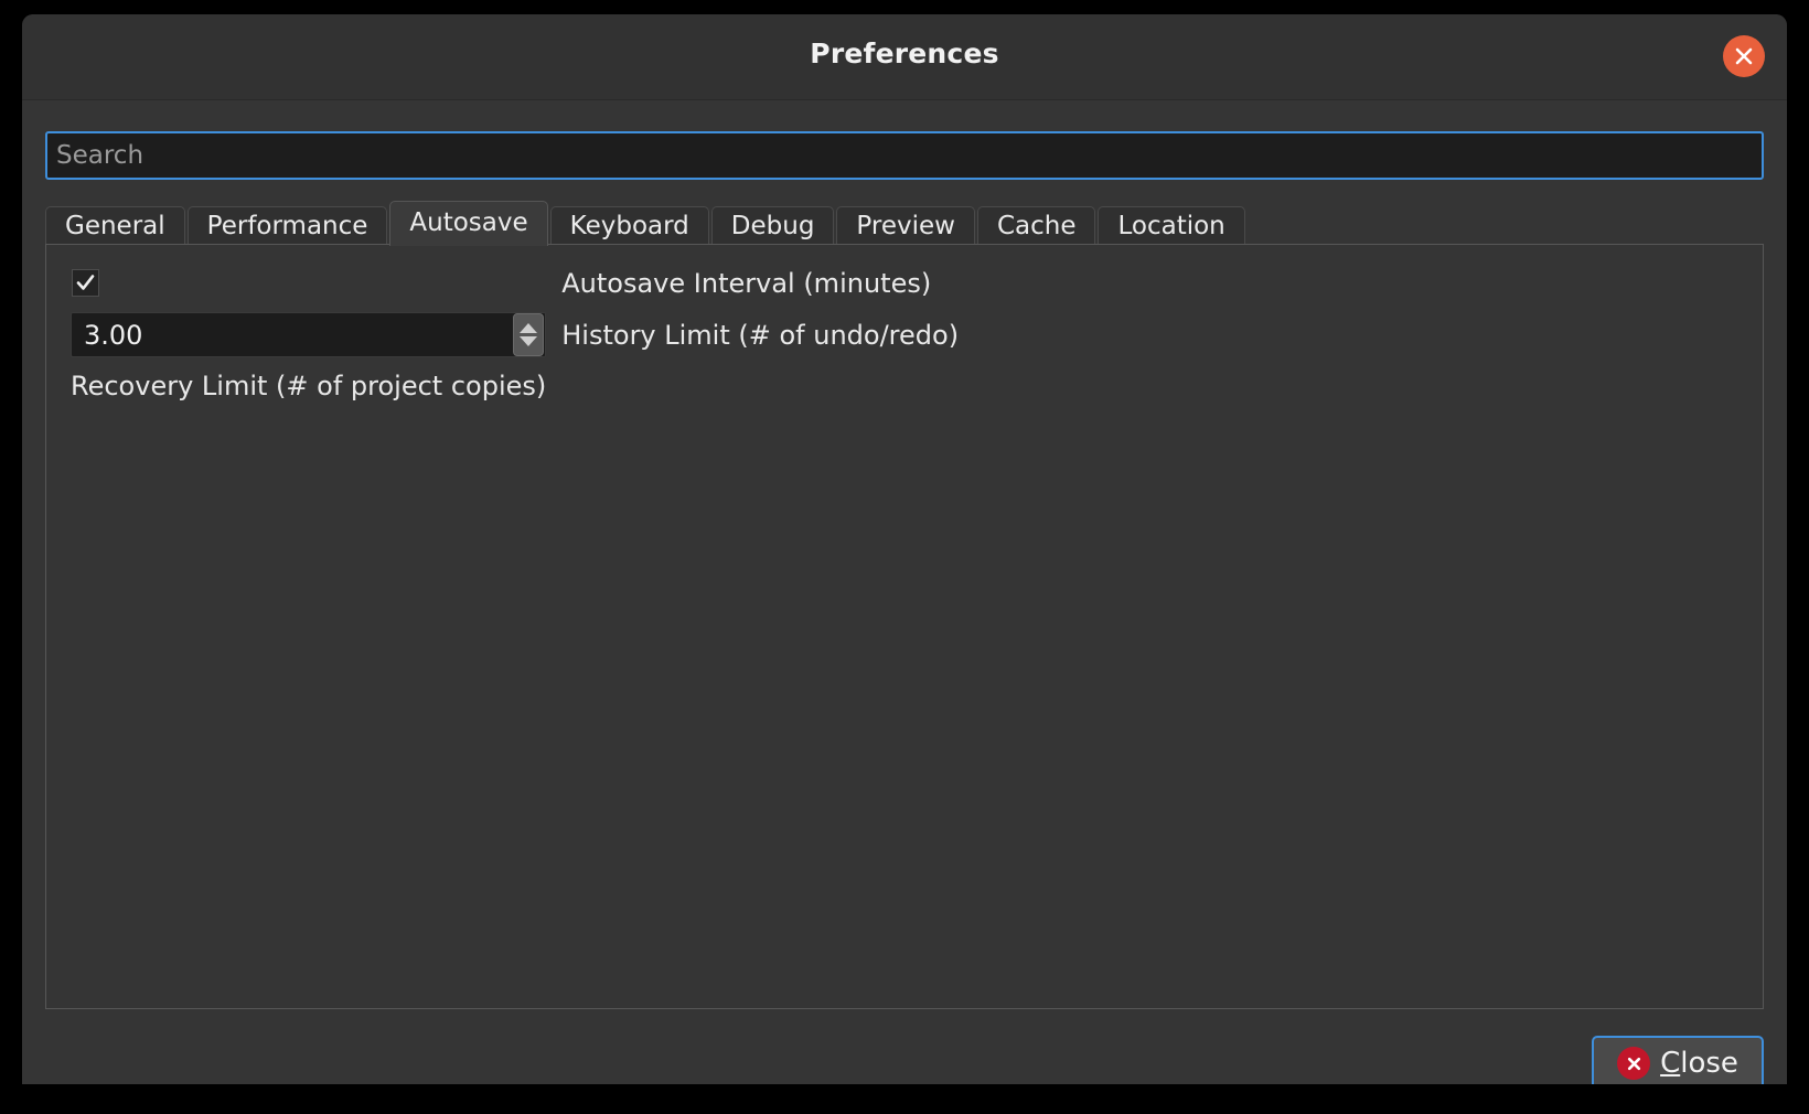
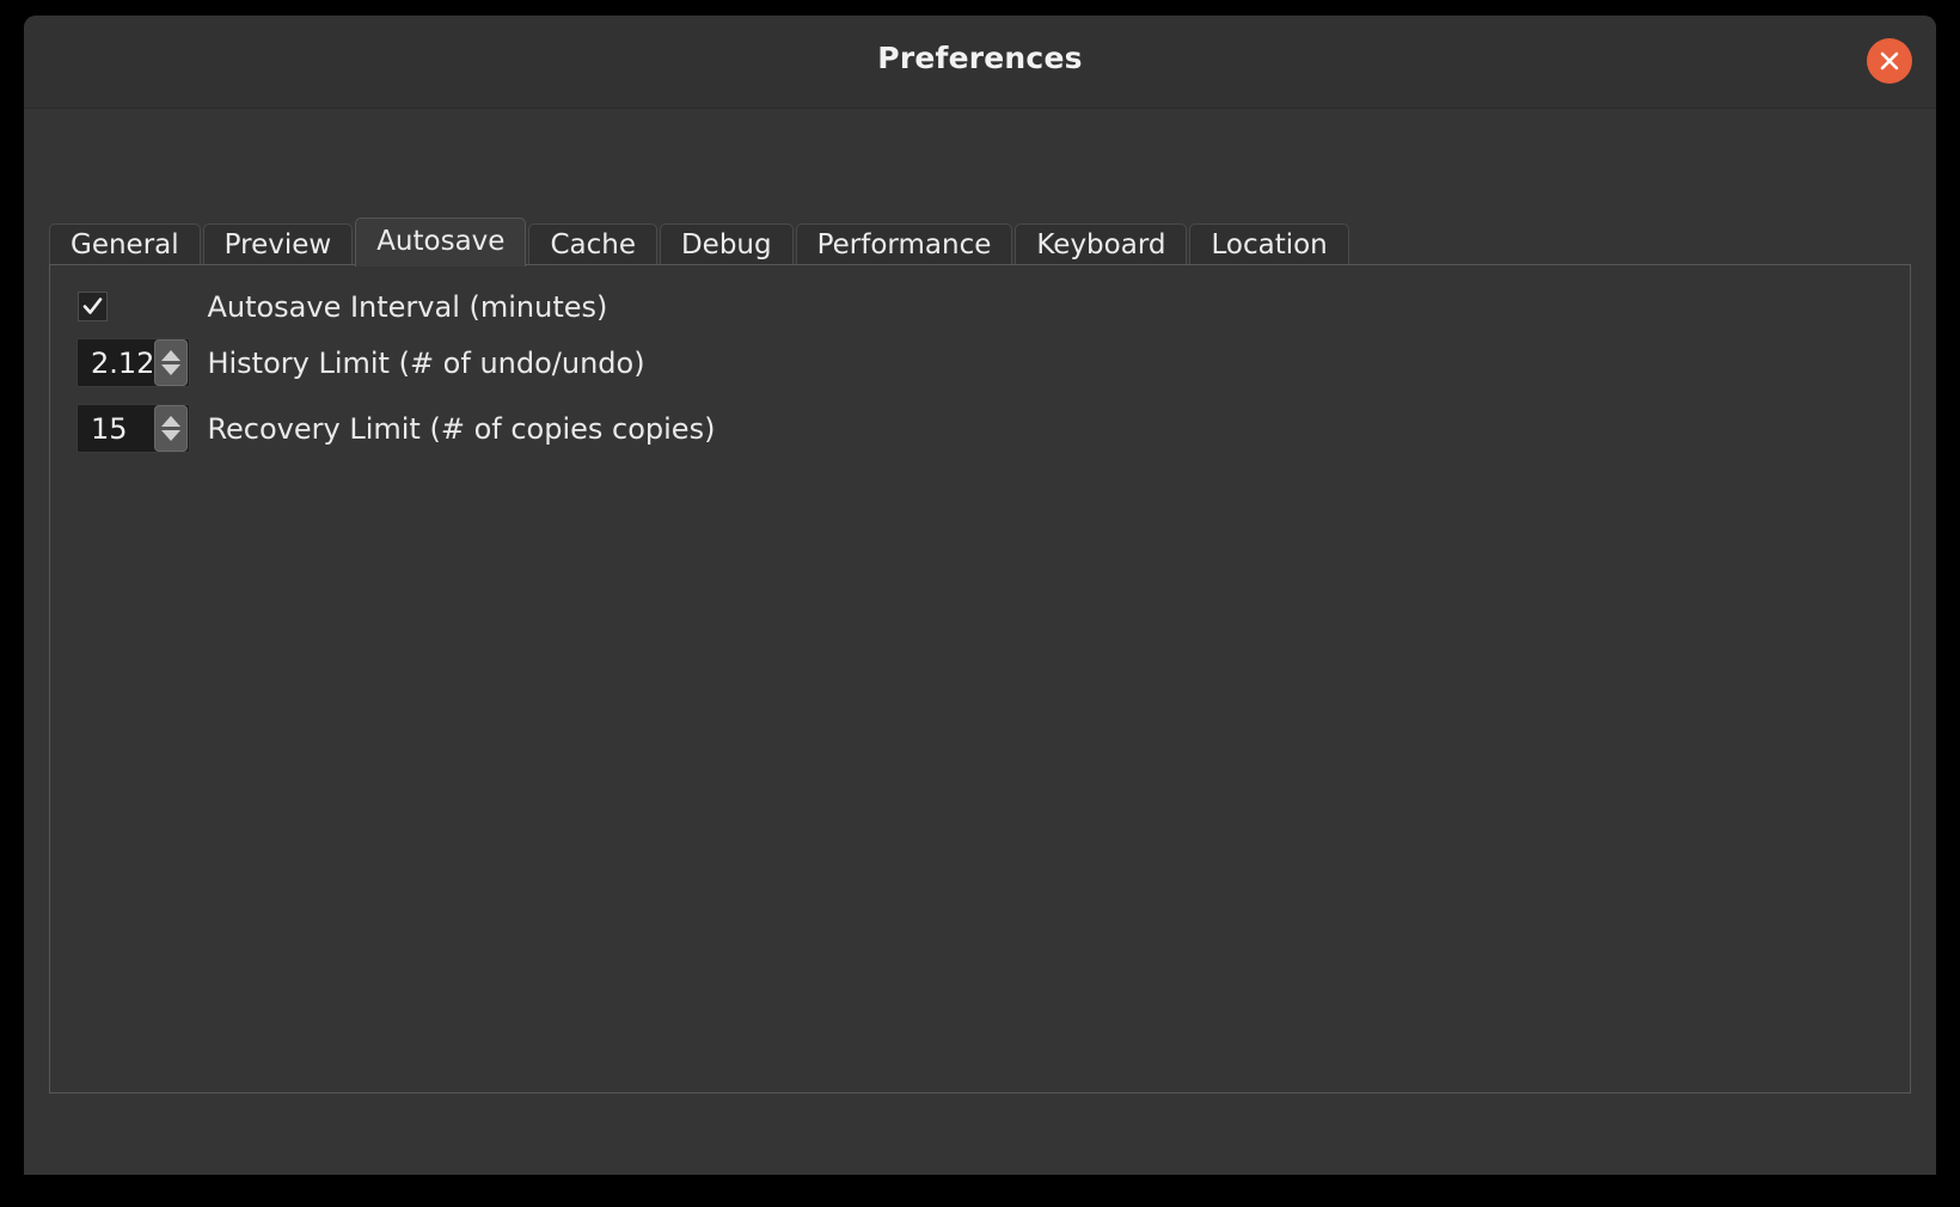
  Preferences
- Search
  General
- Performance
+ Preview
  Autosave
- Keyboard
+ Cache
  Debug
- Preview
+ Performance
- Cache
+ Keyboard
  Location
  Autosave Interval (minutes)
- 3.00
+ 2.12
- History Limit (# of undo/redo)
+ History Limit (# of undo/undo)
+ 15
- Recovery Limit (# of project copies)
+ Recovery Limit (# of copies copies)
- Close
